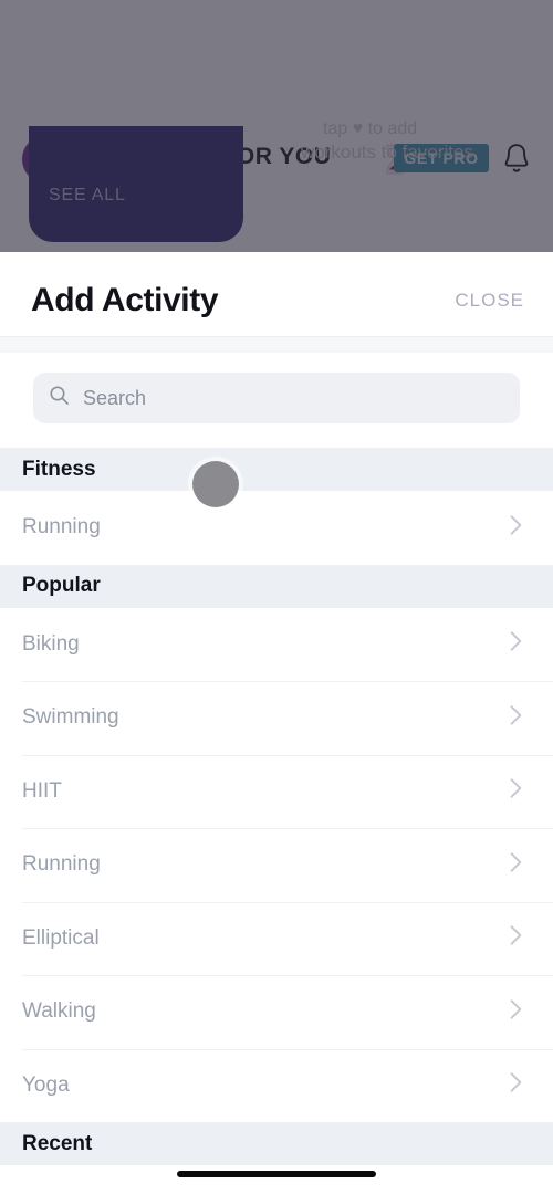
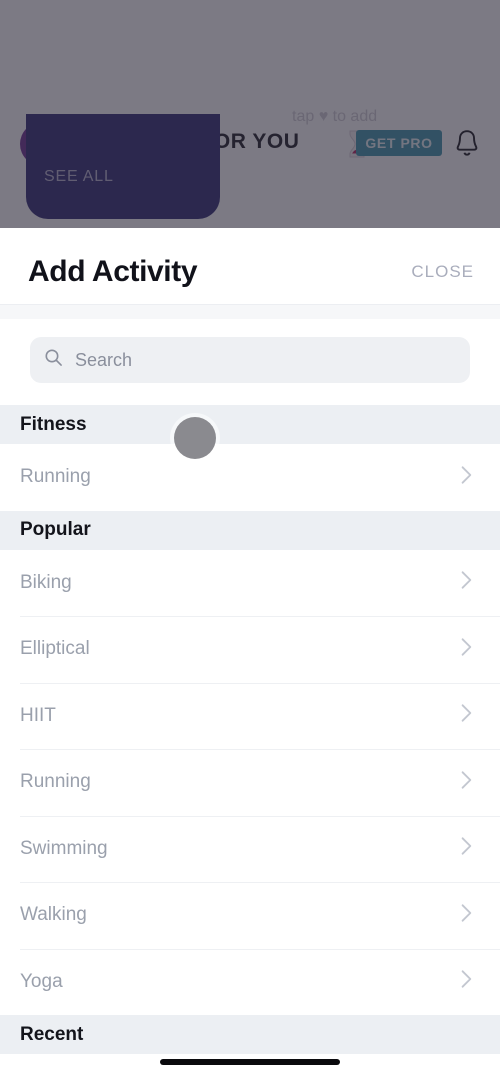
  OR YOU
  GET PRO
  SEE ALL
- workouts to favorites
  Add Activity
  CLOSE
  Search
  Fitness
  Running
  Popular
  Biking
- Swimming
+ Elliptical
  HIIT
  Running
- Elliptical
+ Swimming
  Walking
  Yoga
  Recent
